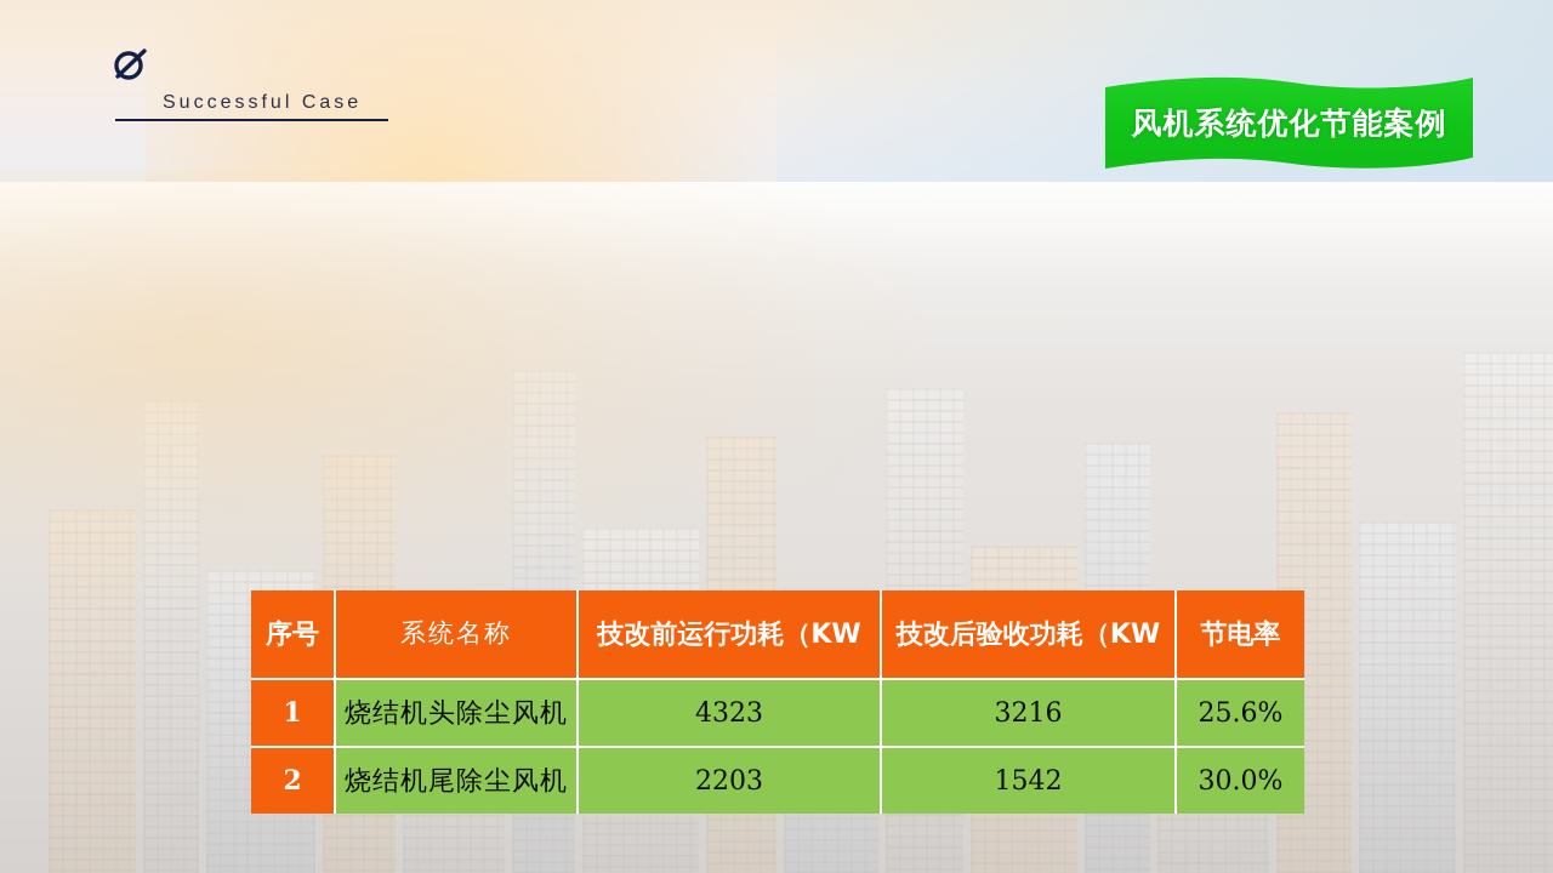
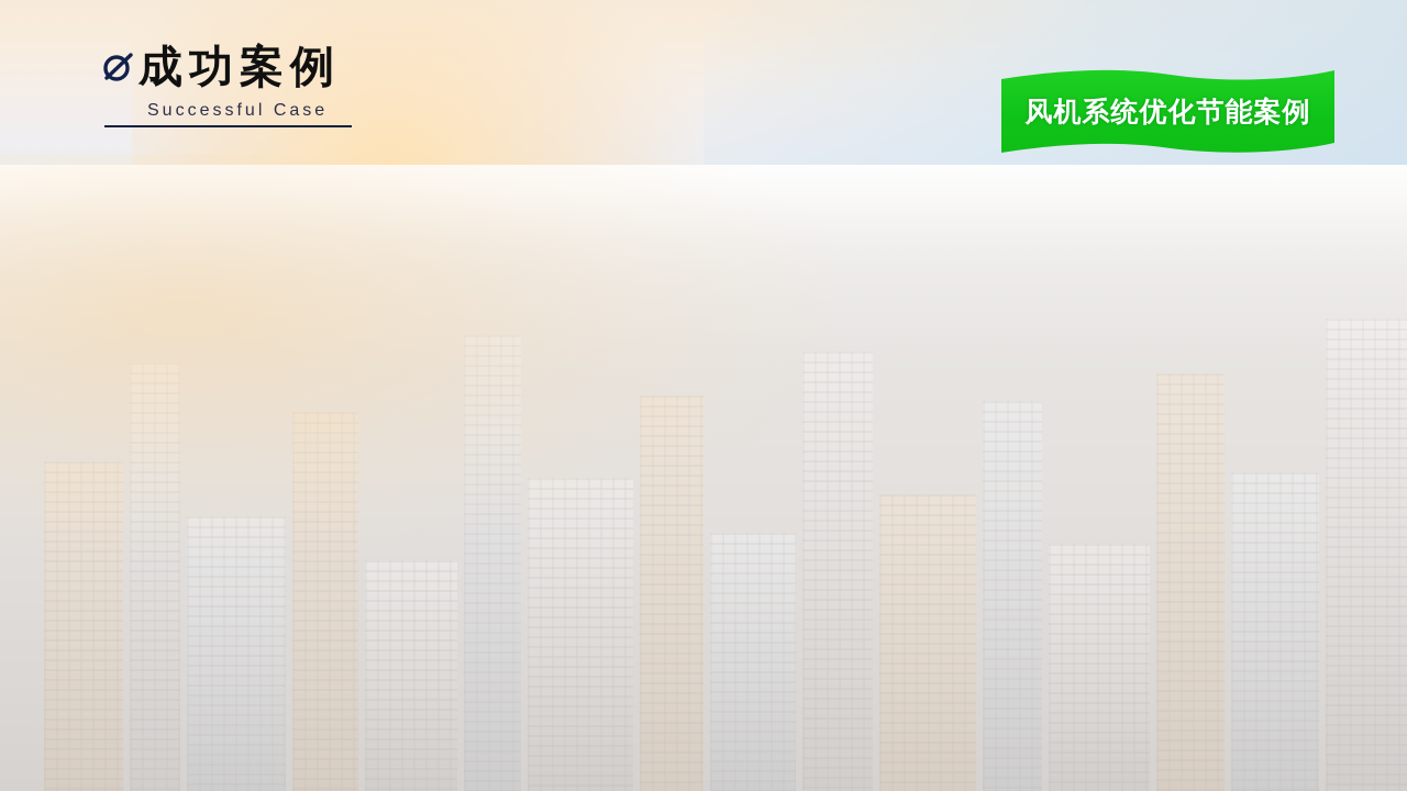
+ 成功案例
  Successful Case
  风机系统优化节能案例
- 序号	系统名称	技改前运行功耗（KW	技改后验收功耗（KW	节电率
- 1	烧结机头除尘风机	4323	3216	25.6%
- 2	烧结机尾除尘风机	2203	1542	30.0%
